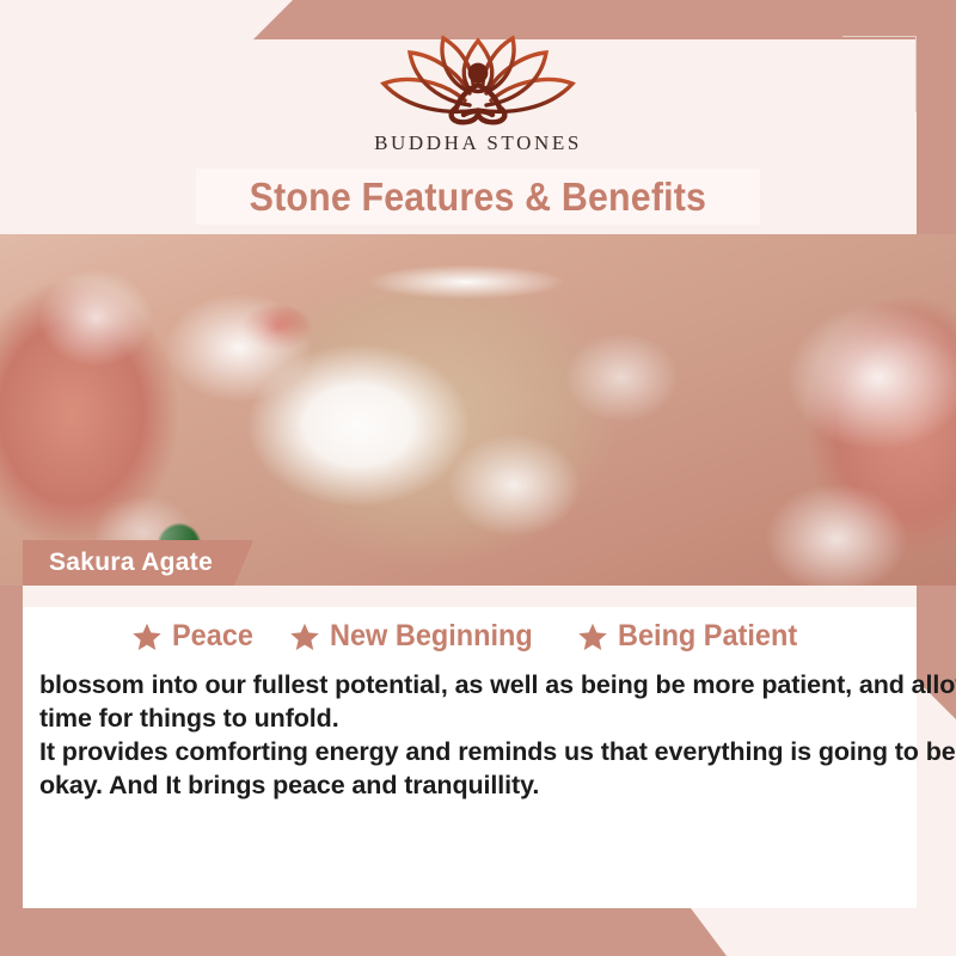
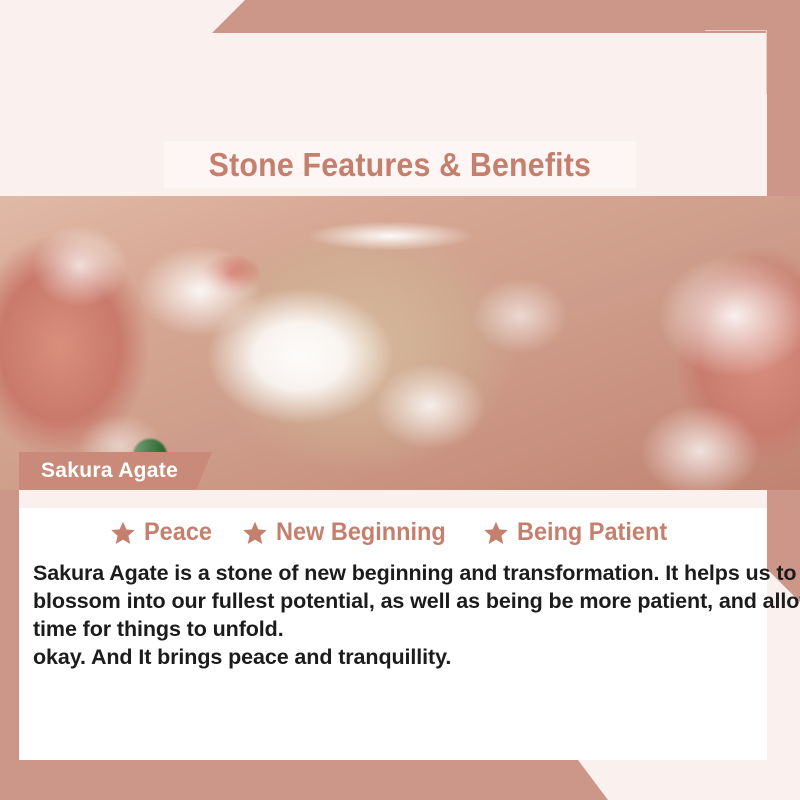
- BUDDHA STONES
  Stone Features & Benefits
  Sakura Agate
  Peace
  New Beginning
  Being Patient
+ Sakura Agate is a stone of new beginning and transformation. It helps us to
  blossom into our fullest potential, as well as being be more patient, and allo
  time for things to unfold.
- It provides comforting energy and reminds us that everything is going to be
  okay. And It brings peace and tranquillity.
